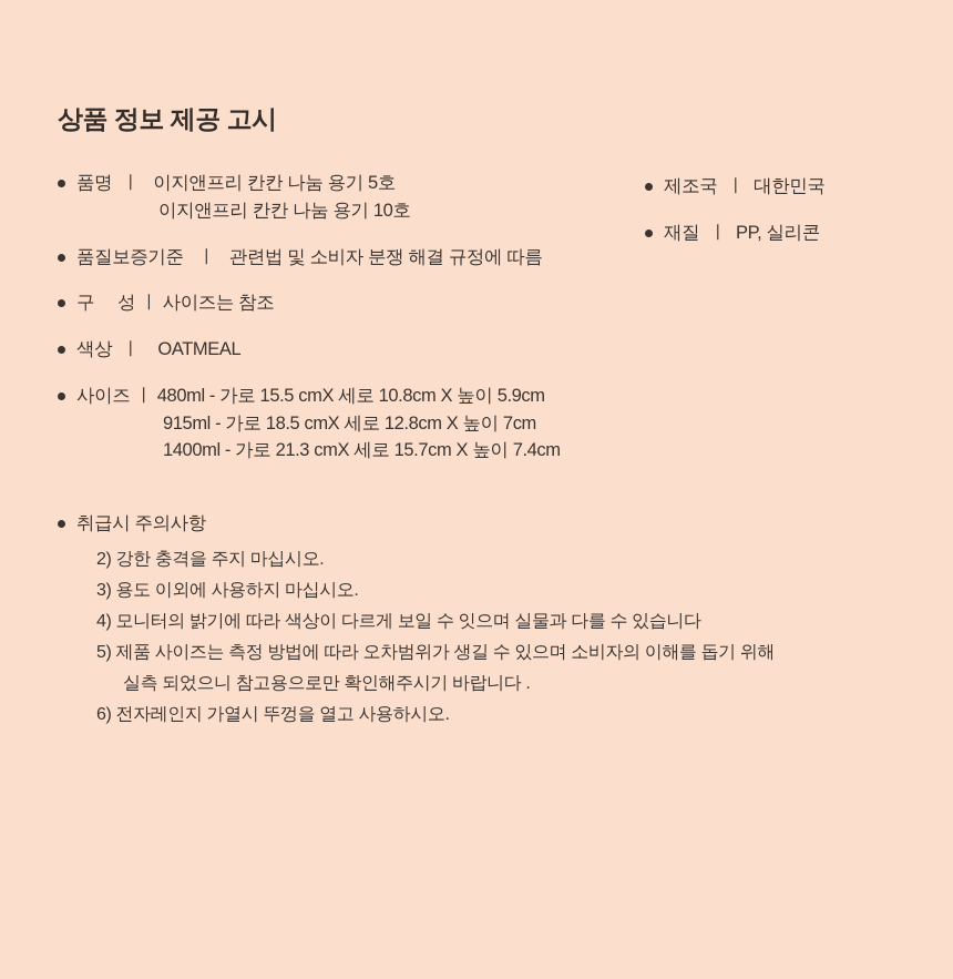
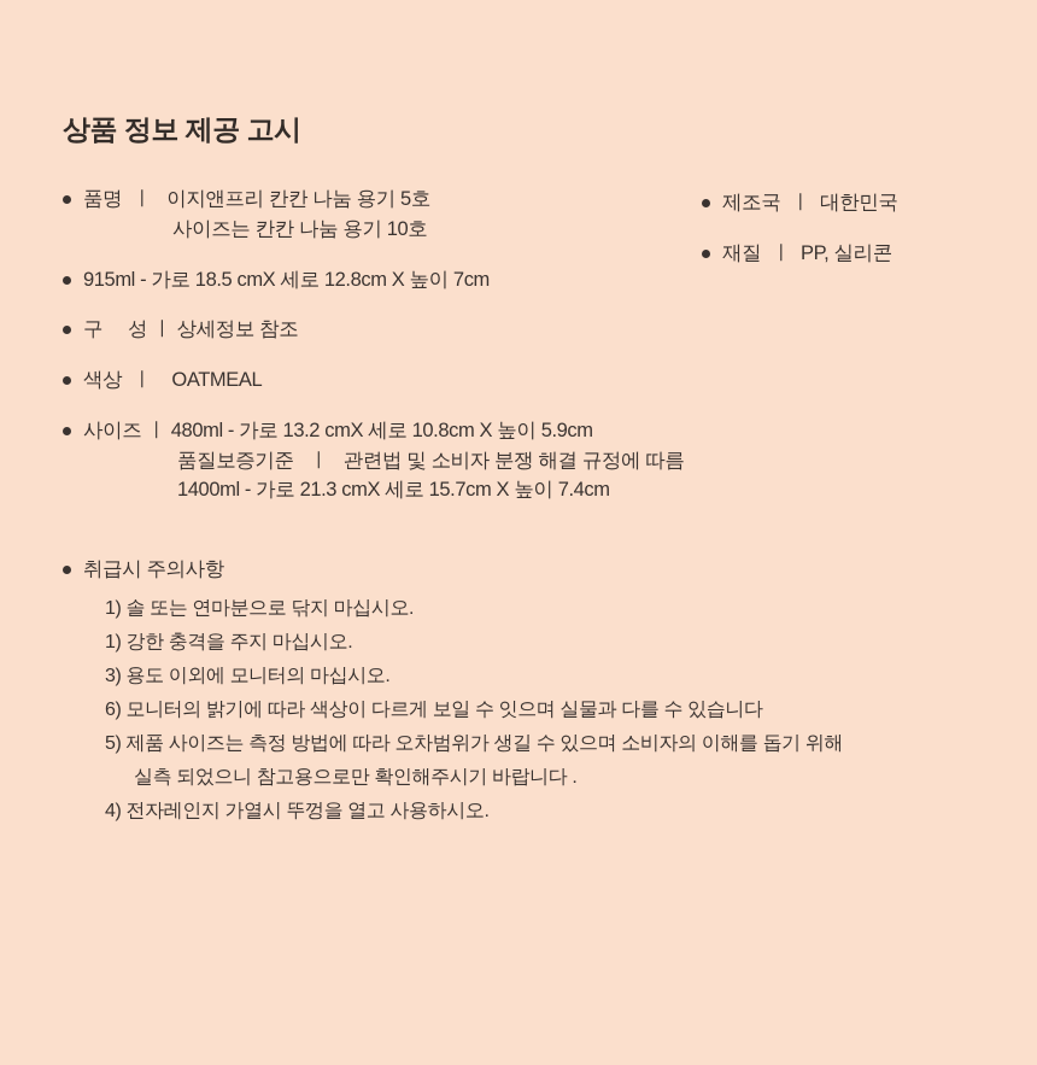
  상품 정보 제공 고시
  품명 ㅣ 이지앤프리 칸칸 나눔 용기 5호
- 이지앤프리 칸칸 나눔 용기 10호
+ 사이즈는 칸칸 나눔 용기 10호
- 품질보증기준 ㅣ 관련법 및 소비자 분쟁 해결 규정에 따름
+ 915ml - 가로 18.5 cmX 세로 12.8cm X 높이 7cm
- 구 성 ㅣ 사이즈는 참조
+ 구 성 ㅣ 상세정보 참조
  색상 ㅣ OATMEAL
- 사이즈 ㅣ 480ml - 가로 15.5 cmX 세로 10.8cm X 높이 5.9cm
+ 사이즈 ㅣ 480ml - 가로 13.2 cmX 세로 10.8cm X 높이 5.9cm
- 915ml - 가로 18.5 cmX 세로 12.8cm X 높이 7cm
+ 품질보증기준 ㅣ 관련법 및 소비자 분쟁 해결 규정에 따름
  1400ml - 가로 21.3 cmX 세로 15.7cm X 높이 7.4cm
  제조국 ㅣ 대한민국
  재질 ㅣ PP, 실리콘
  취급시 주의사항
+ 1) 솔 또는 연마분으로 닦지 마십시오.
- 2) 강한 충격을 주지 마십시오.
+ 1) 강한 충격을 주지 마십시오.
- 3) 용도 이외에 사용하지 마십시오.
+ 3) 용도 이외에 모니터의 마십시오.
- 4) 모니터의 밝기에 따라 색상이 다르게 보일 수 잇으며 실물과 다를 수 있습니다
+ 6) 모니터의 밝기에 따라 색상이 다르게 보일 수 잇으며 실물과 다를 수 있습니다
  5) 제품 사이즈는 측정 방법에 따라 오차범위가 생길 수 있으며 소비자의 이해를 돕기 위해
  실측 되었으니 참고용으로만 확인해주시기 바랍니다 .
- 6) 전자레인지 가열시 뚜껑을 열고 사용하시오.
+ 4) 전자레인지 가열시 뚜껑을 열고 사용하시오.
